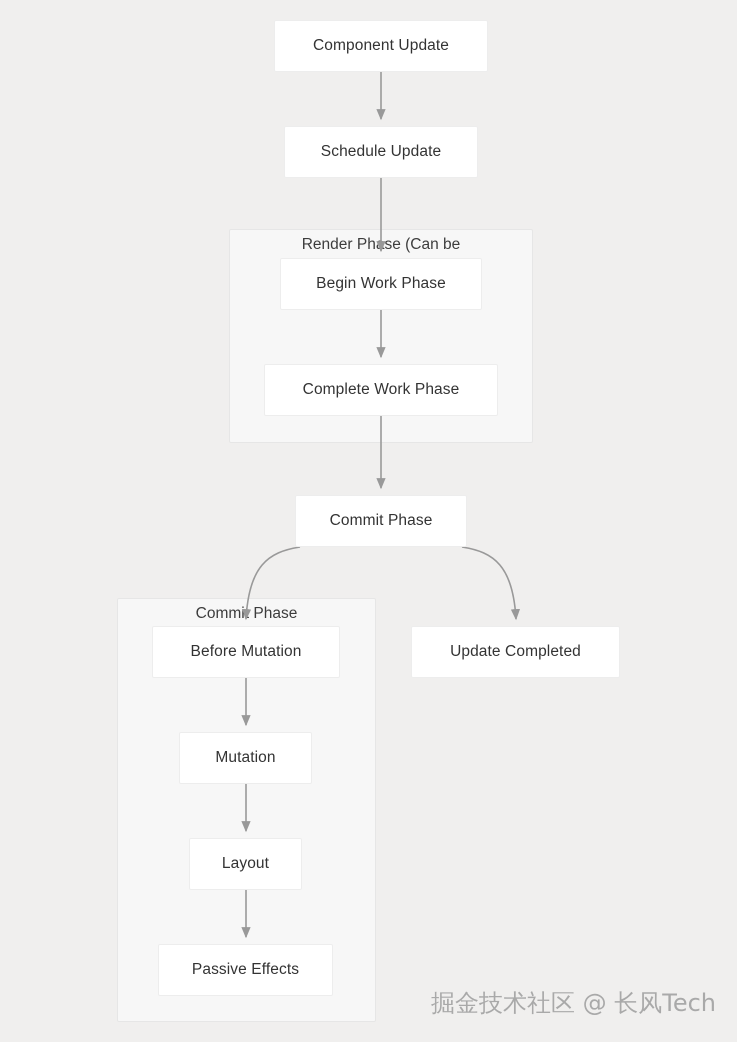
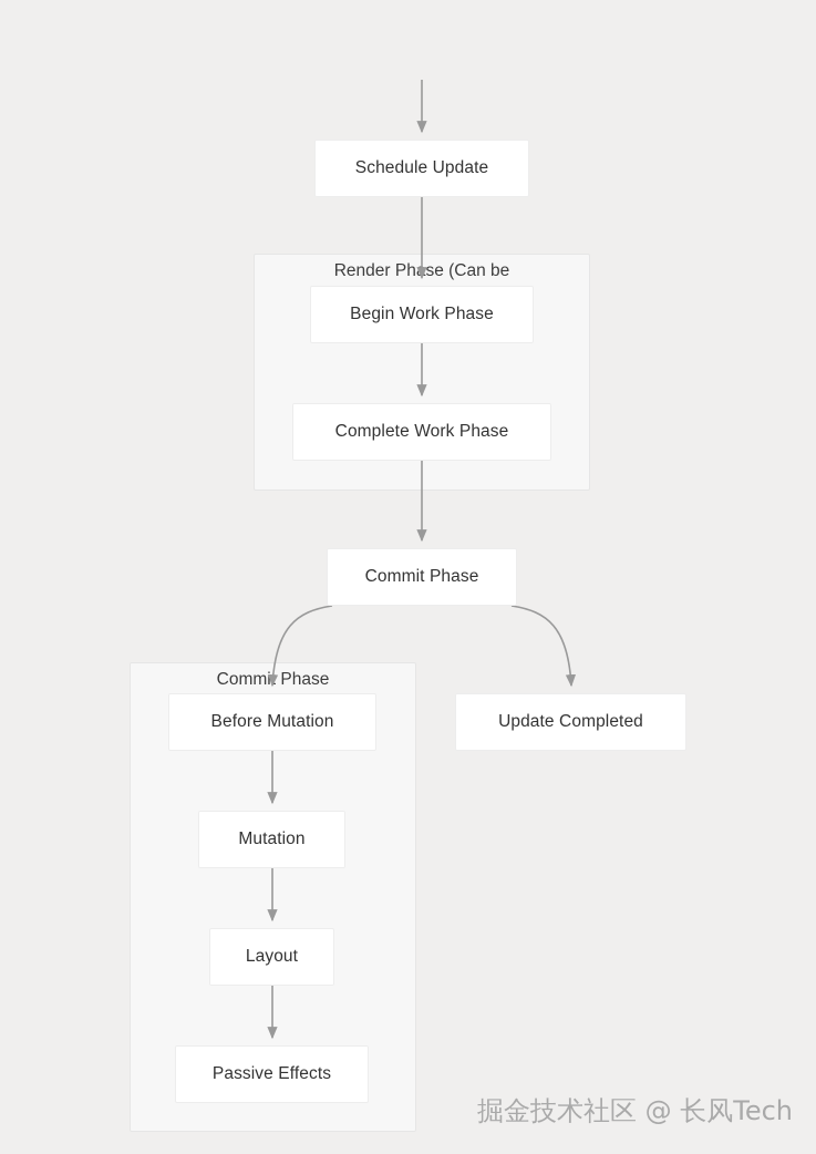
  Render Phase (Can be
  Commi Phase
- Component Update
  Schedule Update
  Begin Work Phase
  Complete Work Phase
  Commit Phase
  Before Mutation
  Mutation
  Layout
  Passive Effects
  Update Completed
  掘金技术社区 @ 长风Tech
